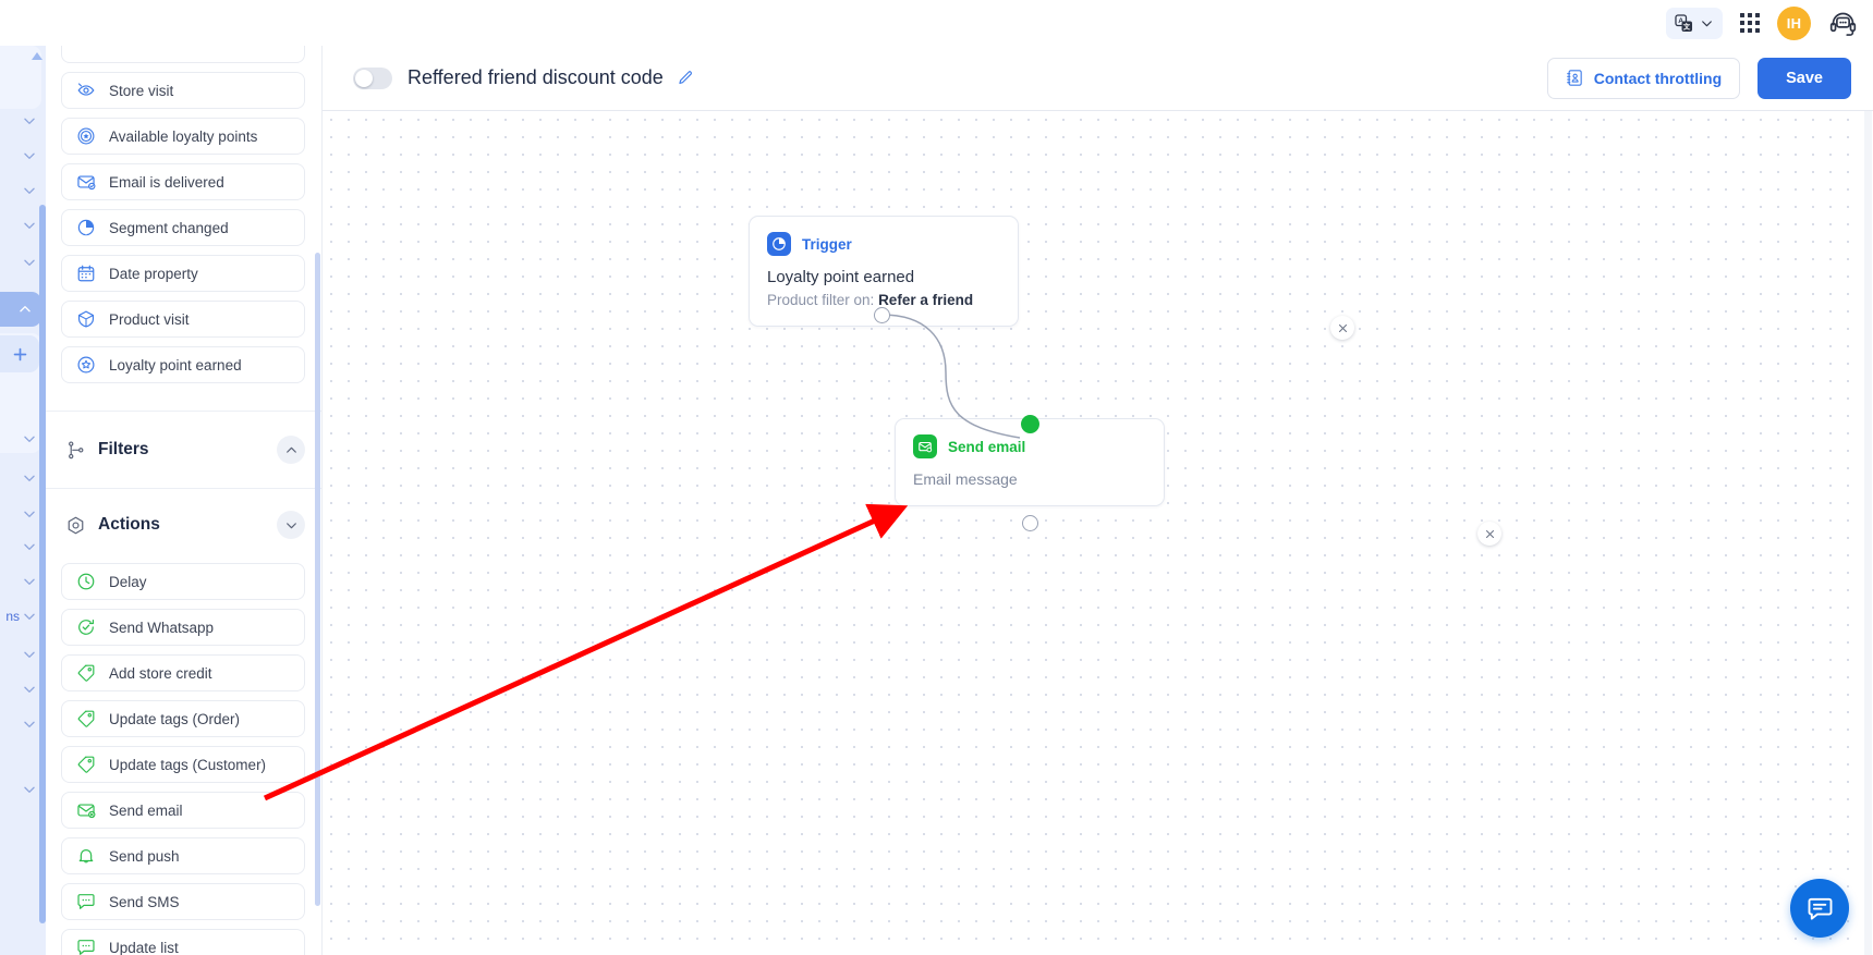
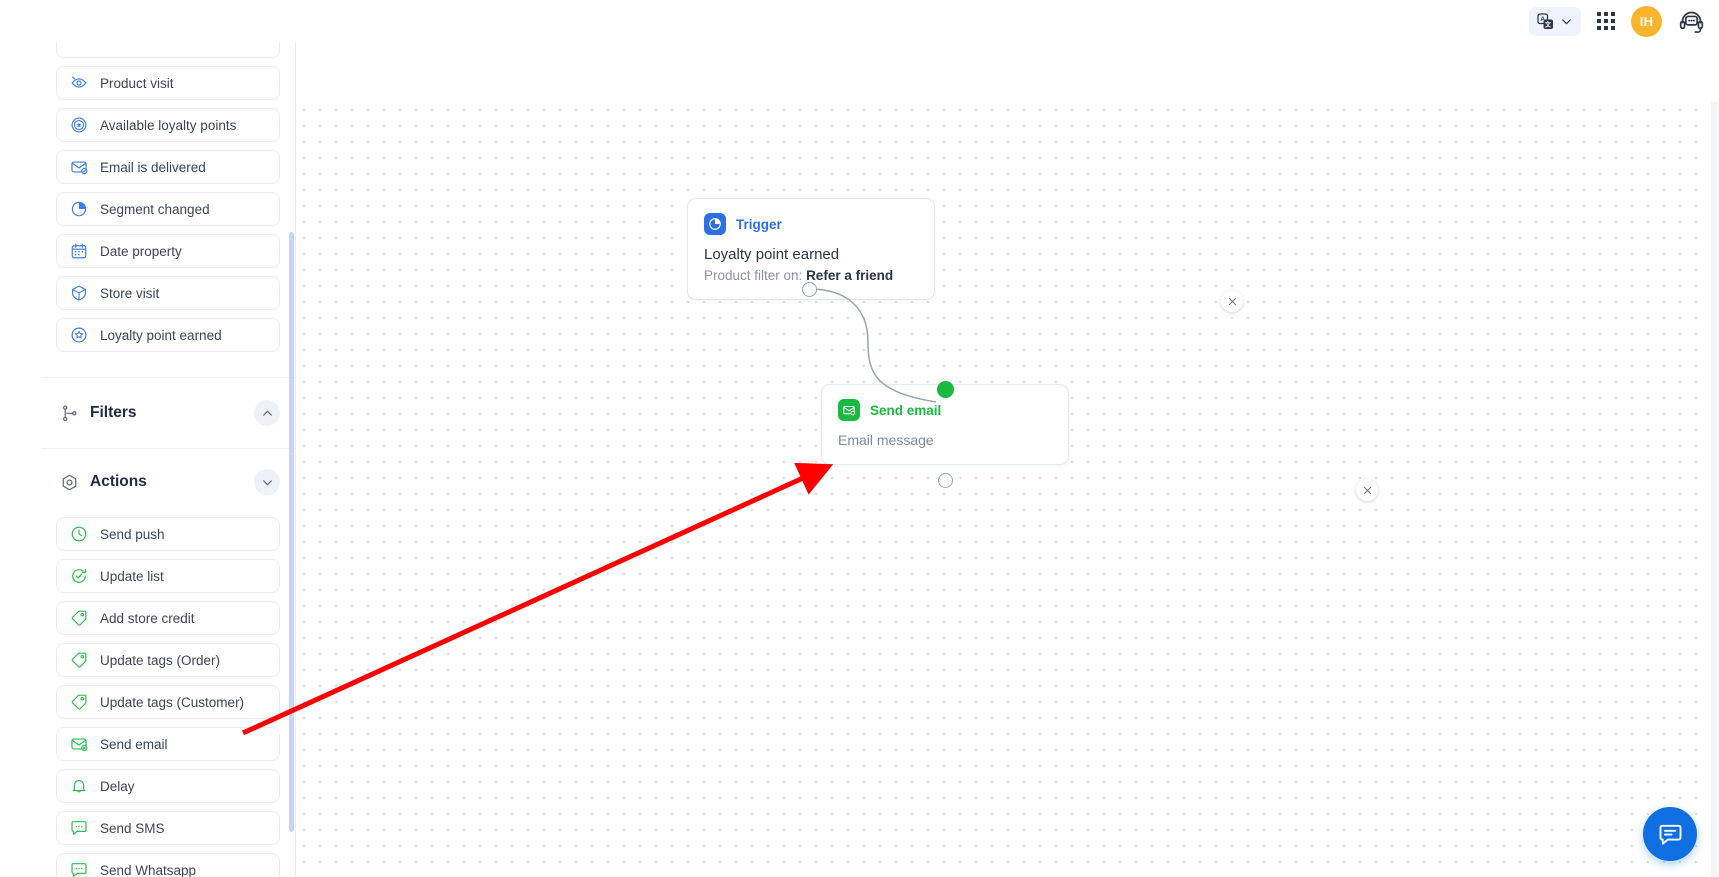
  IH
- ns
- Store visit
+ Product visit
  Available loyalty points
  Email is delivered
  Segment changed
  Date property
- Product visit
+ Store visit
  Loyalty point earned
  Filters
  Actions
- Delay
+ Send push
- Send Whatsapp
+ Update list
  Add store credit
  Update tags (Order)
  Update tags (Customer)
  Send email
- Send push
+ Delay
  Send SMS
- Update list
+ Send Whatsapp
- Reffered friend discount code
- Contact throttling
- Save
  Trigger
  Loyalty point earned
  Product filter on: Refer a friend
  Send email
  Email message
